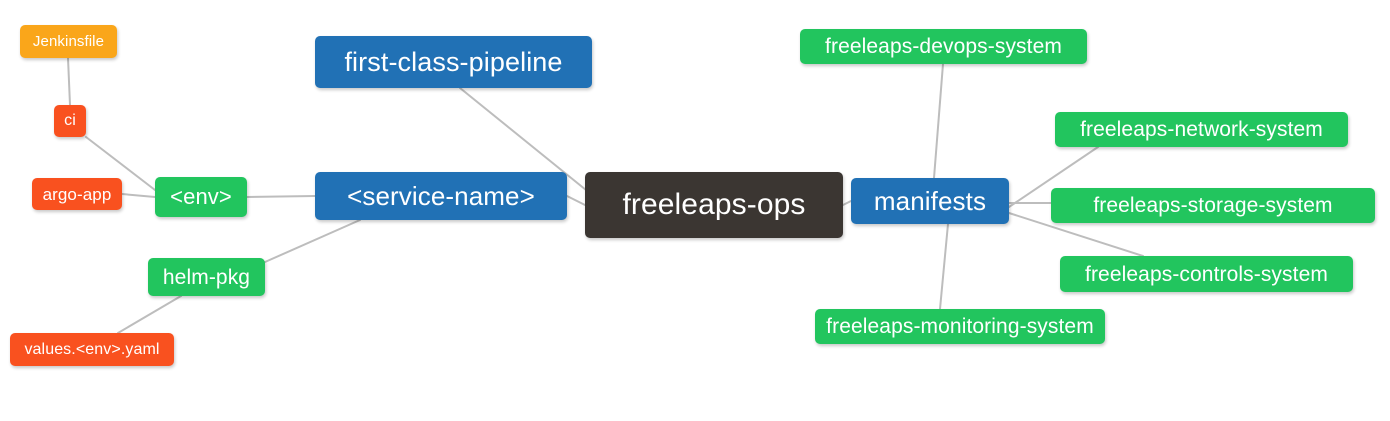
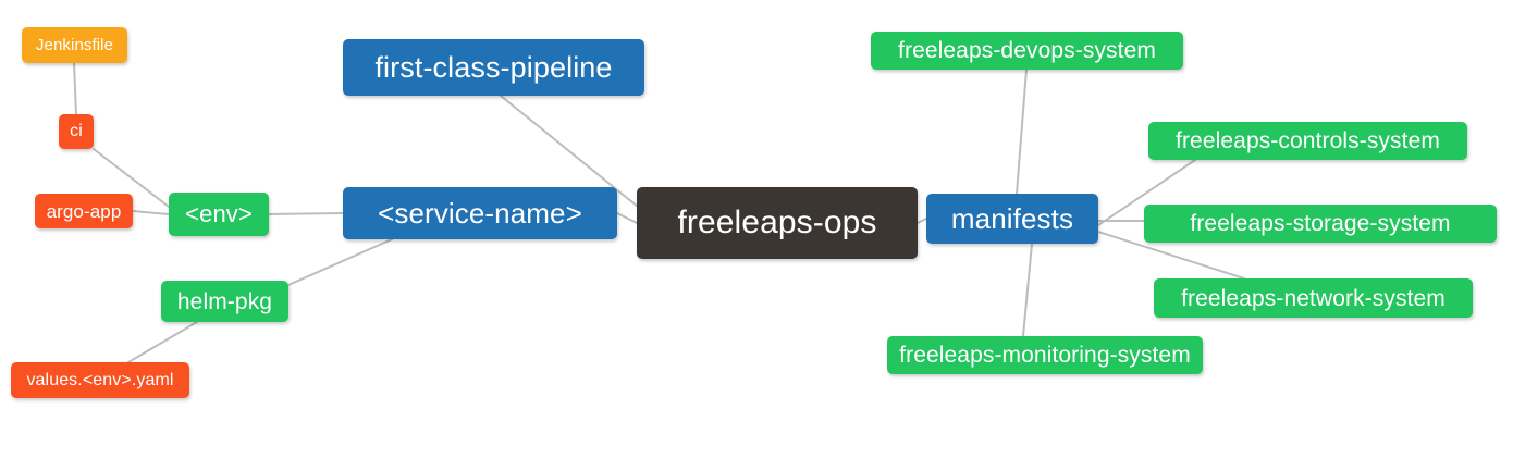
  freeleaps-ops
  <service-name>
  manifests
  first-class-pipeline
  <env>
  helm-pkg
  ci
  argo-app
  Jenkinsfile
  values.<env>.yaml
  freeleaps-devops-system
- freeleaps-network-system
+ freeleaps-controls-system
  freeleaps-storage-system
- freeleaps-controls-system
+ freeleaps-network-system
  freeleaps-monitoring-system
